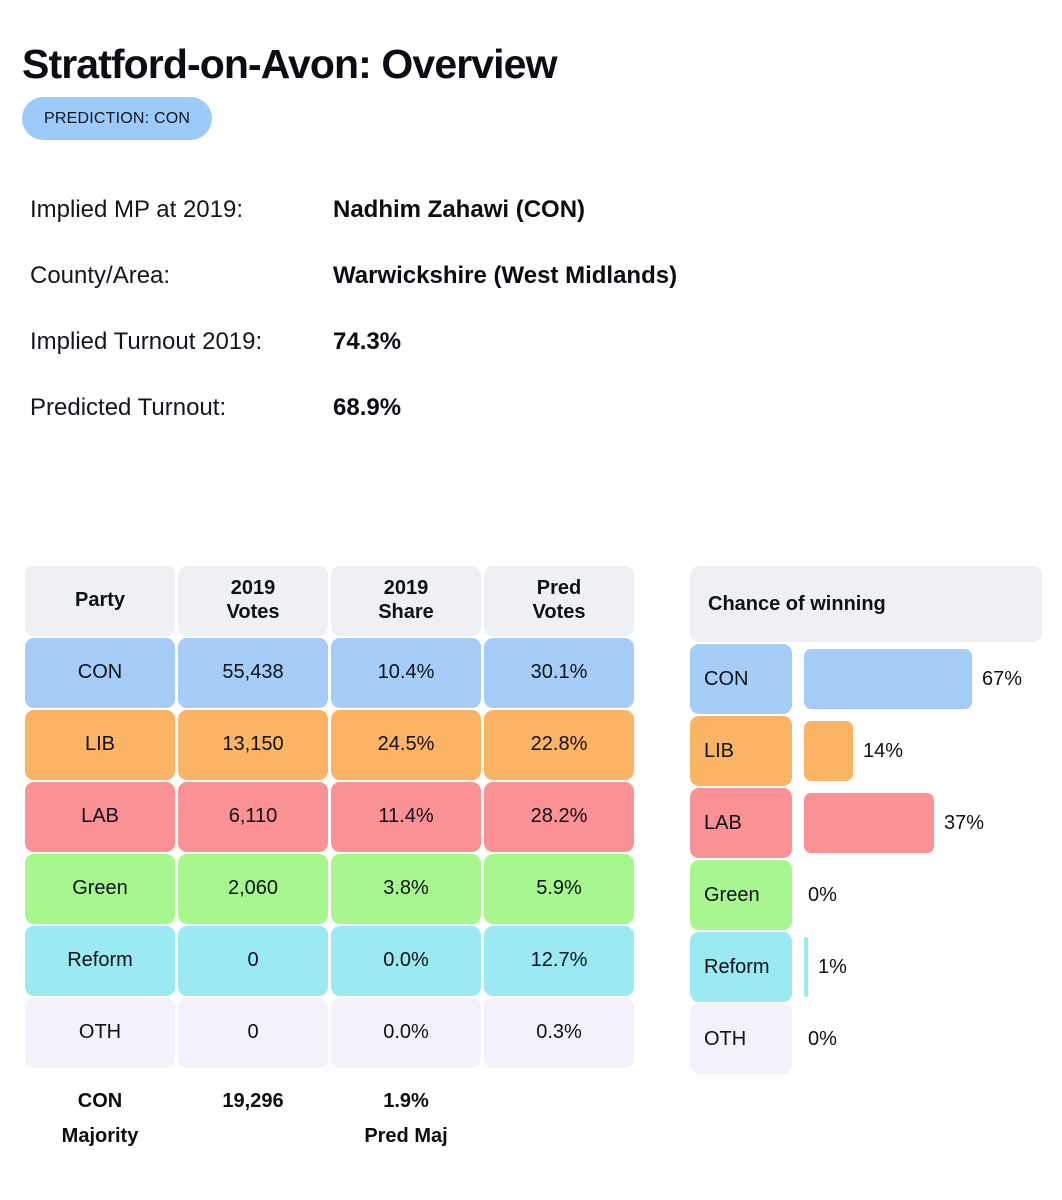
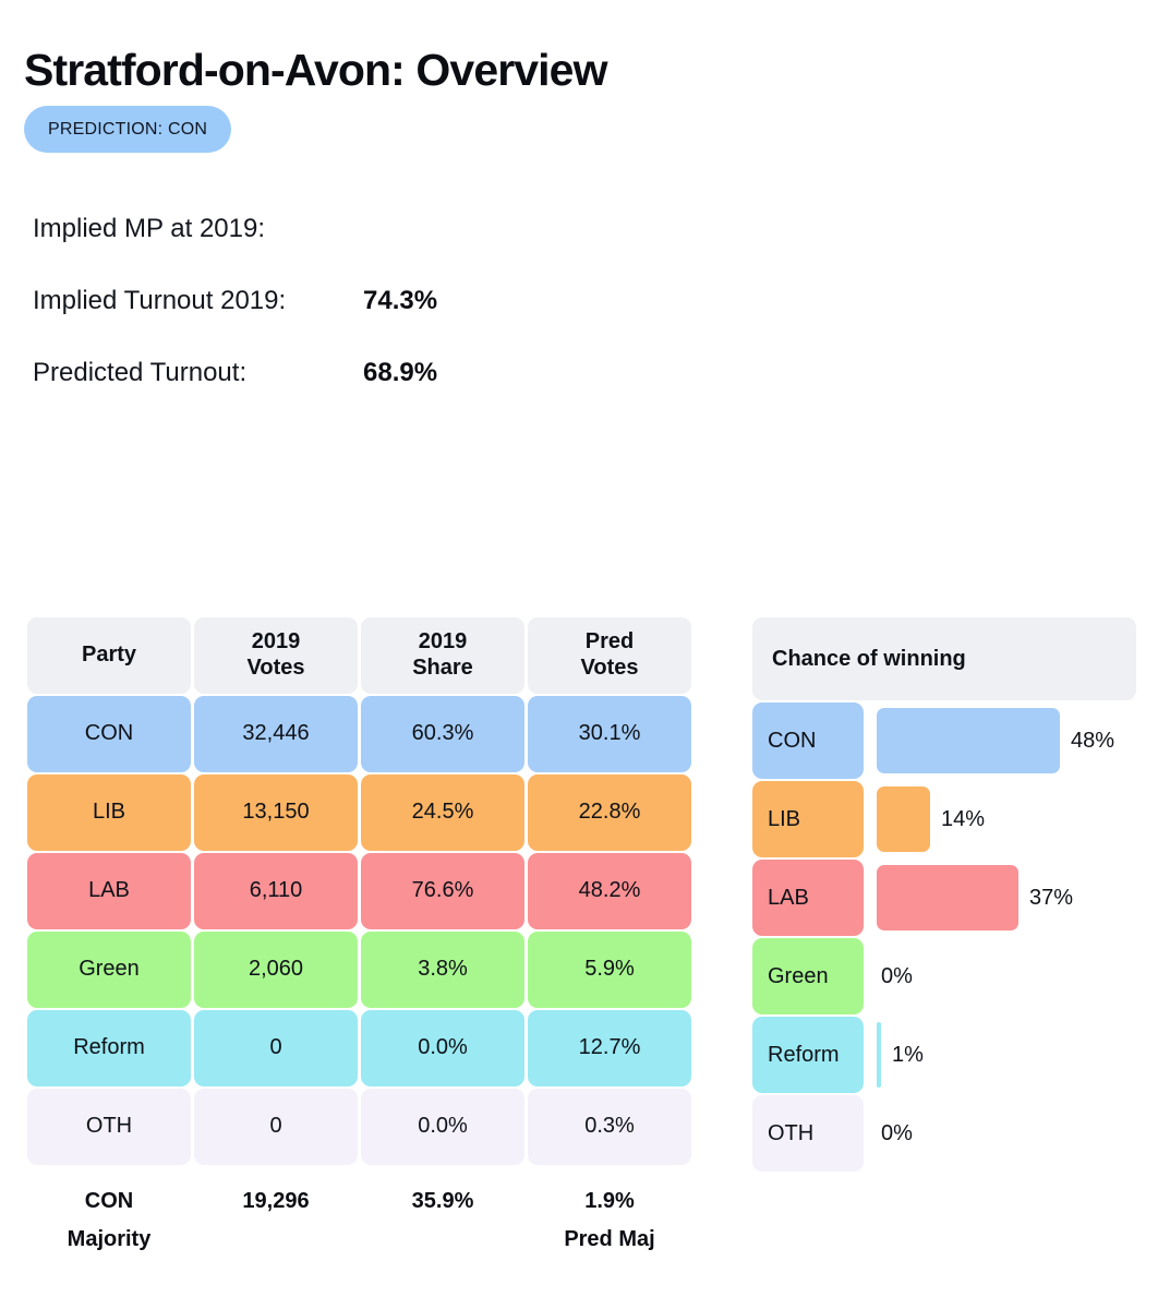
  Stratford-on-Avon: Overview
  PREDICTION: CON
  Implied MP at 2019:
- Nadhim Zahawi (CON)
- County/Area:
- Warwickshire (West Midlands)
  Implied Turnout 2019:
  74.3%
  Predicted Turnout:
  68.9%
  Party
  2019
  Votes
  2019
  Share
  Pred
  Votes
  CON
- 55,438
+ 32,446
- 10.4%
+ 60.3%
  30.1%
  LIB
  13,150
  24.5%
  22.8%
  LAB
  6,110
- 11.4%
+ 76.6%
- 28.2%
+ 48.2%
  Green
  2,060
  3.8%
  5.9%
  Reform
  0
  0.0%
  12.7%
  OTH
  0
  0.0%
  0.3%
  CON
  Majority
  19,296
+ 35.9%
  1.9%
  Pred Maj
  Chance of winning
  CON
- 67%
+ 48%
  LIB
  14%
  LAB
  37%
  Green
  0%
  Reform
  1%
  OTH
  0%
